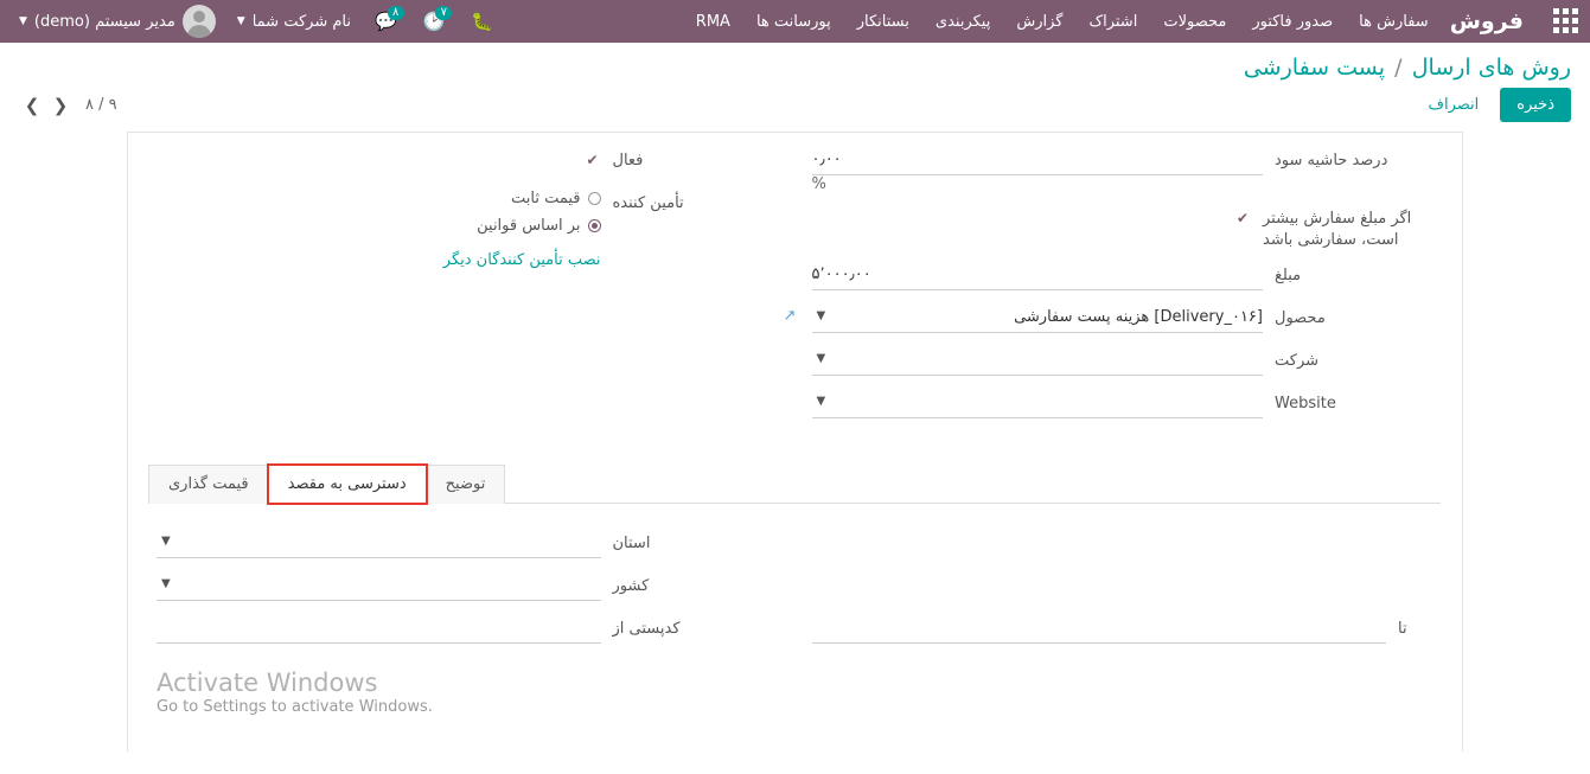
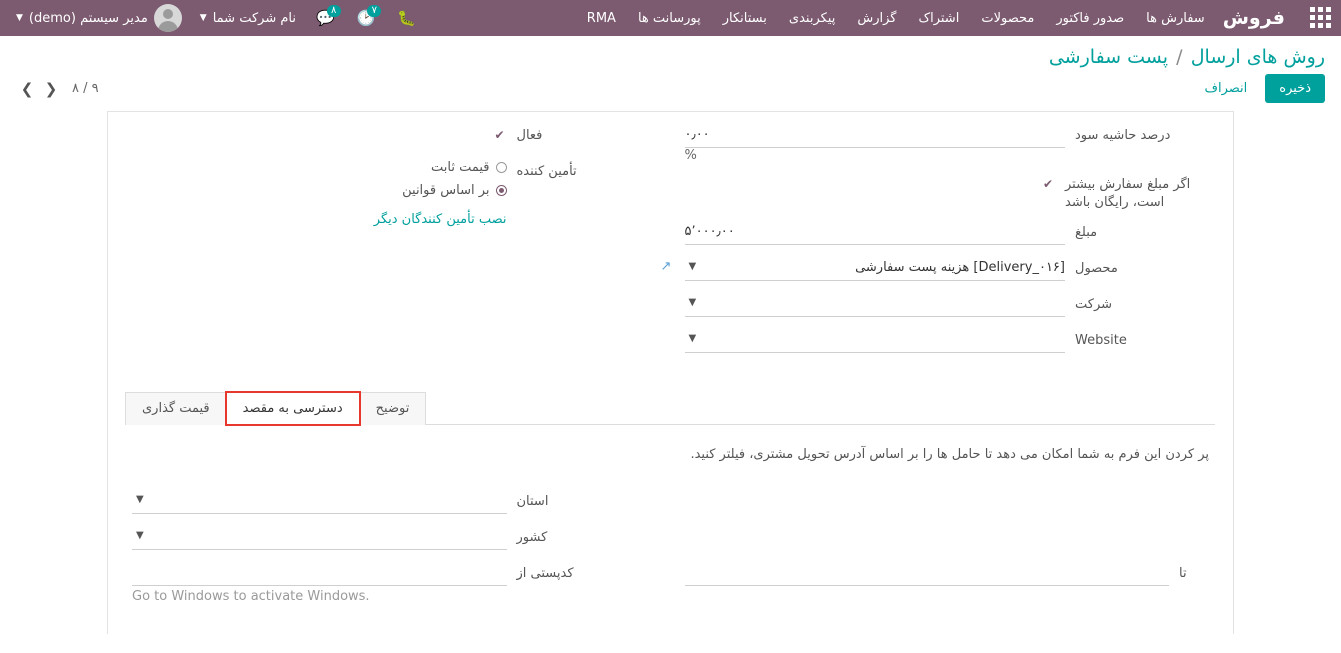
  فروش
  سفارش ها
  صدور فاکتور
  محصولات
  اشتراک
  گزارش
  پیکربندی
  بستانکار
  پورسانت ها
  RMA
  🐛
  🕑
  ۷
  💬
  ۸
  نام شرکت شما
  ▼
  مدیر سیستم (demo)
  ▼
  روش های ارسال / پست سفارشی
  ذخیره
  انصراف
  ❮
  ❯
  ۸ / ۹
  درصد حاشیه سود
  ۰٫۰۰
  %
- اگر مبلغ سفارش بیشتر است، سفارشی باشد
+ اگر مبلغ سفارش بیشتر است، رایگان باشد
  ✔
  مبلغ
  ۵٬۰۰۰٫۰۰
  محصول
  ↗
  ▼
  [Delivery_۰۱۶] هزینه پست سفارشی
  شرکت
  ▼
  Website
  ▼
  فعال
  ✔
  تأمین کننده
  قیمت ثابت
  بر اساس قوانین
  نصب تأمین کنندگان دیگر
  توضیح
  دسترسی به مقصد
  قیمت گذاری
+ پر کردن این فرم به شما امکان می دهد تا حامل ها را بر اساس آدرس تحویل مشتری، فیلتر کنید.
  تا
  استان
  ▼
  کشور
  ▼
  کدپستی از
- Activate Windows
- Go to Settings to activate Windows.
+ Go to Windows to activate Windows.
